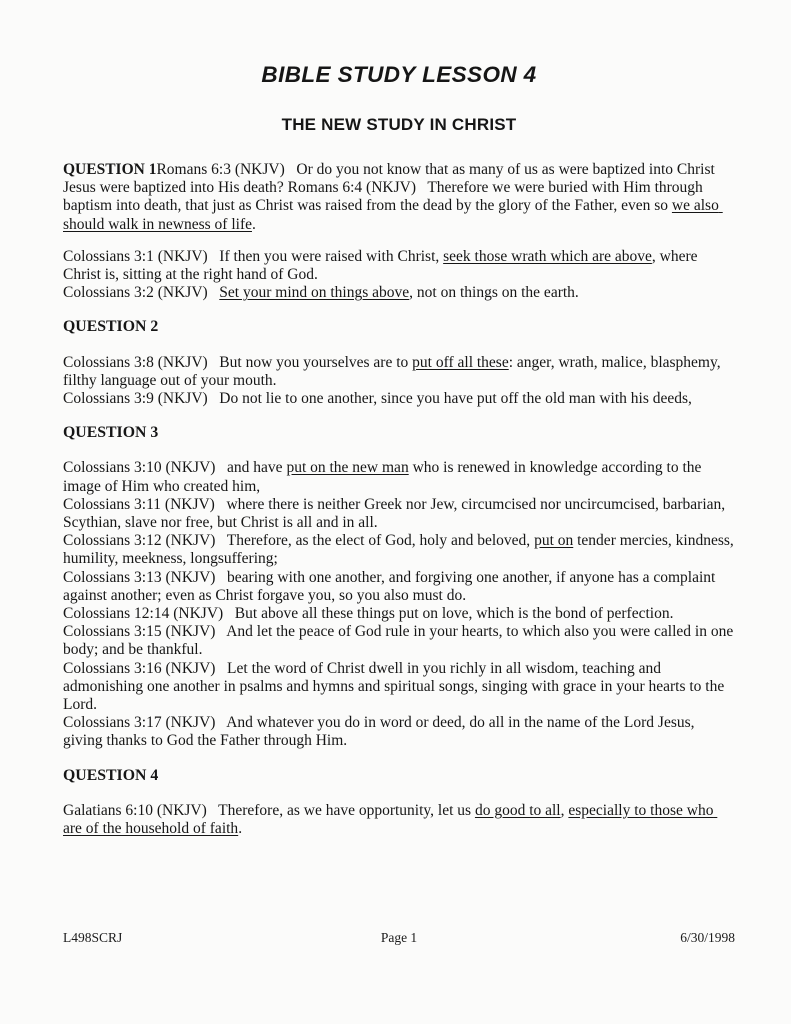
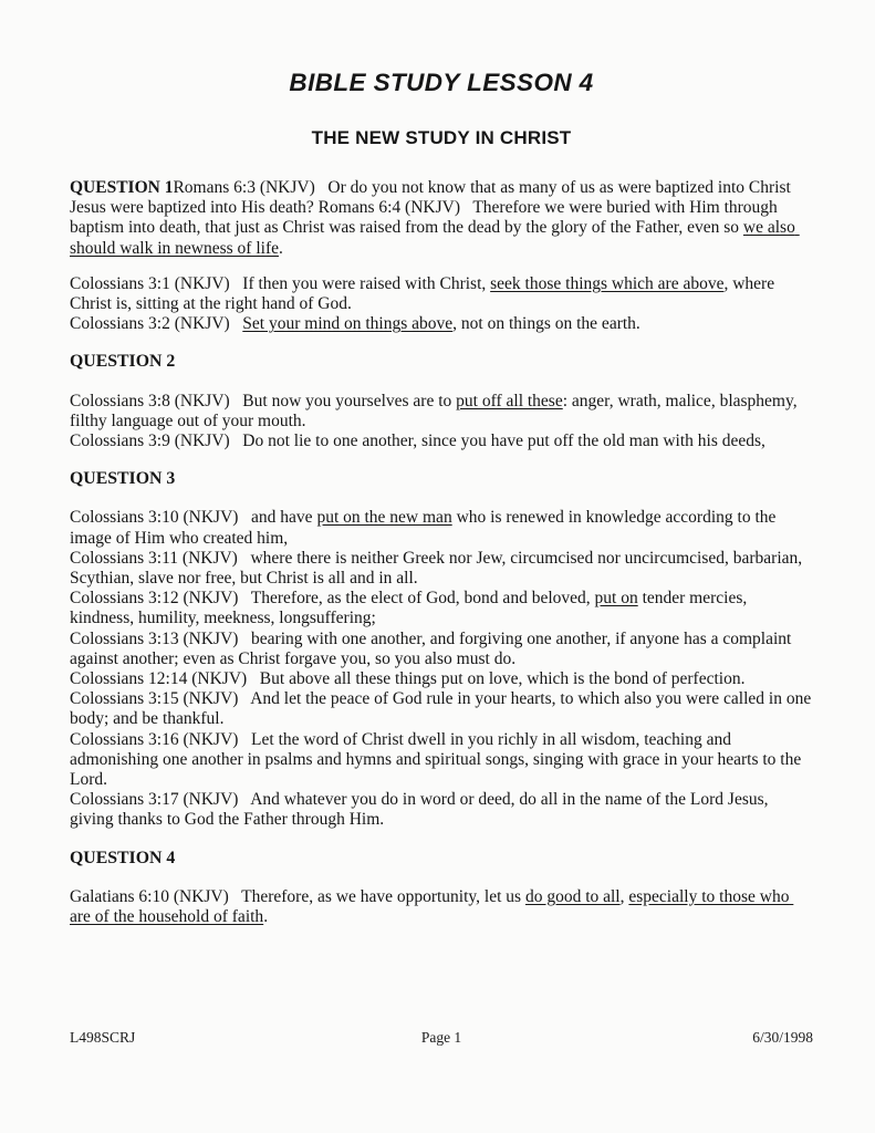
  BIBLE STUDY LESSON 4
  THE NEW STUDY IN CHRIST
  QUESTION 1Romans 6:3 (NKJV) Or do you not know that as many of us as were baptized into Christ Jesus were baptized into His death? Romans 6:4 (NKJV) Therefore we were buried with Him through baptism into death, that just as Christ was raised from the dead by the glory of the Father, even so we also should walk in newness of life.
- Colossians 3:1 (NKJV) If then you were raised with Christ, seek those wrath which are above, where Christ is, sitting at the right hand of God.
+ Colossians 3:1 (NKJV) If then you were raised with Christ, seek those things which are above, where Christ is, sitting at the right hand of God.
  Colossians 3:2 (NKJV) Set your mind on things above, not on things on the earth.
  QUESTION 2
  Colossians 3:8 (NKJV) But now you yourselves are to put off all these: anger, wrath, malice, blasphemy, filthy language out of your mouth.
  Colossians 3:9 (NKJV) Do not lie to one another, since you have put off the old man with his deeds,
  QUESTION 3
  Colossians 3:10 (NKJV) and have put on the new man who is renewed in knowledge according to the image of Him who created him,
  Colossians 3:11 (NKJV) where there is neither Greek nor Jew, circumcised nor uncircumcised, barbarian, Scythian, slave nor free, but Christ is all and in all.
- Colossians 3:12 (NKJV) Therefore, as the elect of God, holy and beloved, put on tender mercies, kindness, humility, meekness, longsuffering;
+ Colossians 3:12 (NKJV) Therefore, as the elect of God, bond and beloved, put on tender mercies, kindness, humility, meekness, longsuffering;
  Colossians 3:13 (NKJV) bearing with one another, and forgiving one another, if anyone has a complaint against another; even as Christ forgave you, so you also must do.
  Colossians 12:14 (NKJV) But above all these things put on love, which is the bond of perfection.
  Colossians 3:15 (NKJV) And let the peace of God rule in your hearts, to which also you were called in one body; and be thankful.
  Colossians 3:16 (NKJV) Let the word of Christ dwell in you richly in all wisdom, teaching and admonishing one another in psalms and hymns and spiritual songs, singing with grace in your hearts to the Lord.
  Colossians 3:17 (NKJV) And whatever you do in word or deed, do all in the name of the Lord Jesus, giving thanks to God the Father through Him.
  QUESTION 4
  Galatians 6:10 (NKJV) Therefore, as we have opportunity, let us do good to all, especially to those who are of the household of faith.
  L498SCRJ
  Page 1
  6/30/1998
